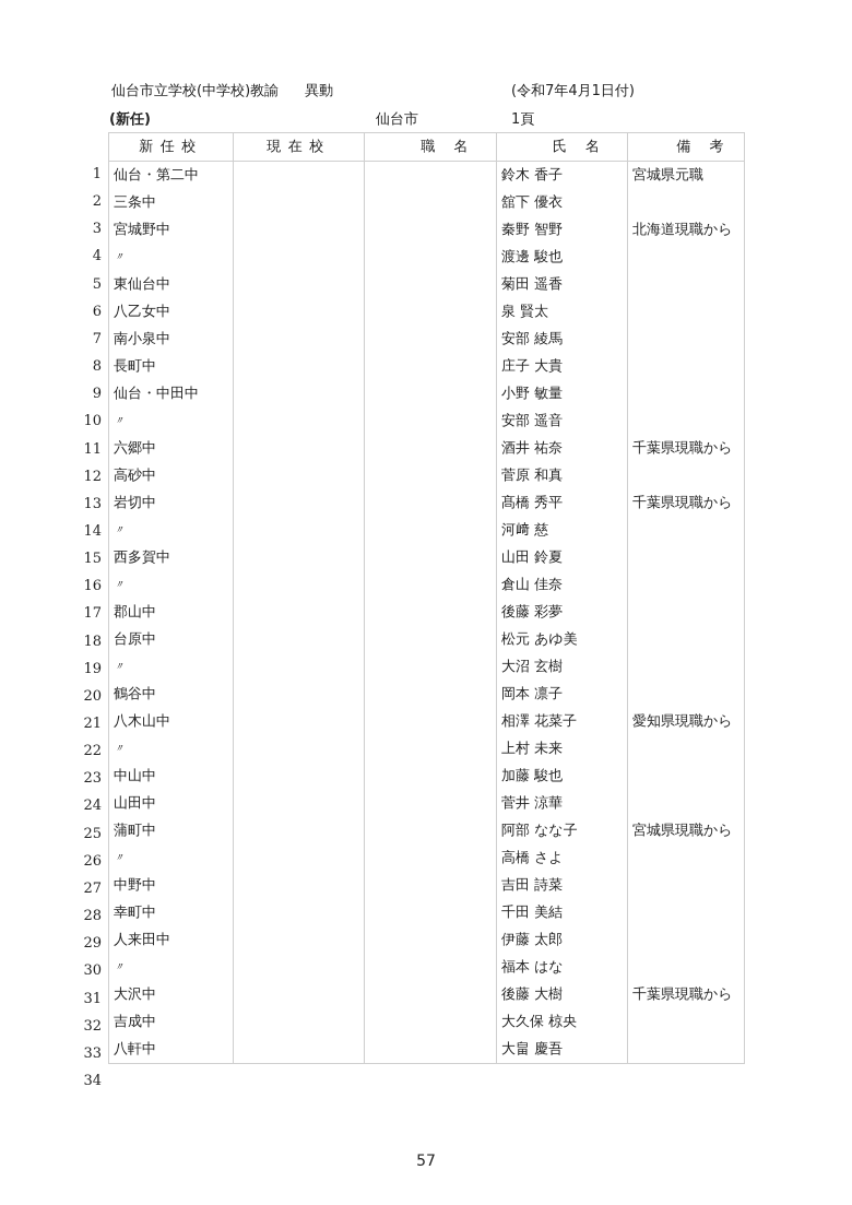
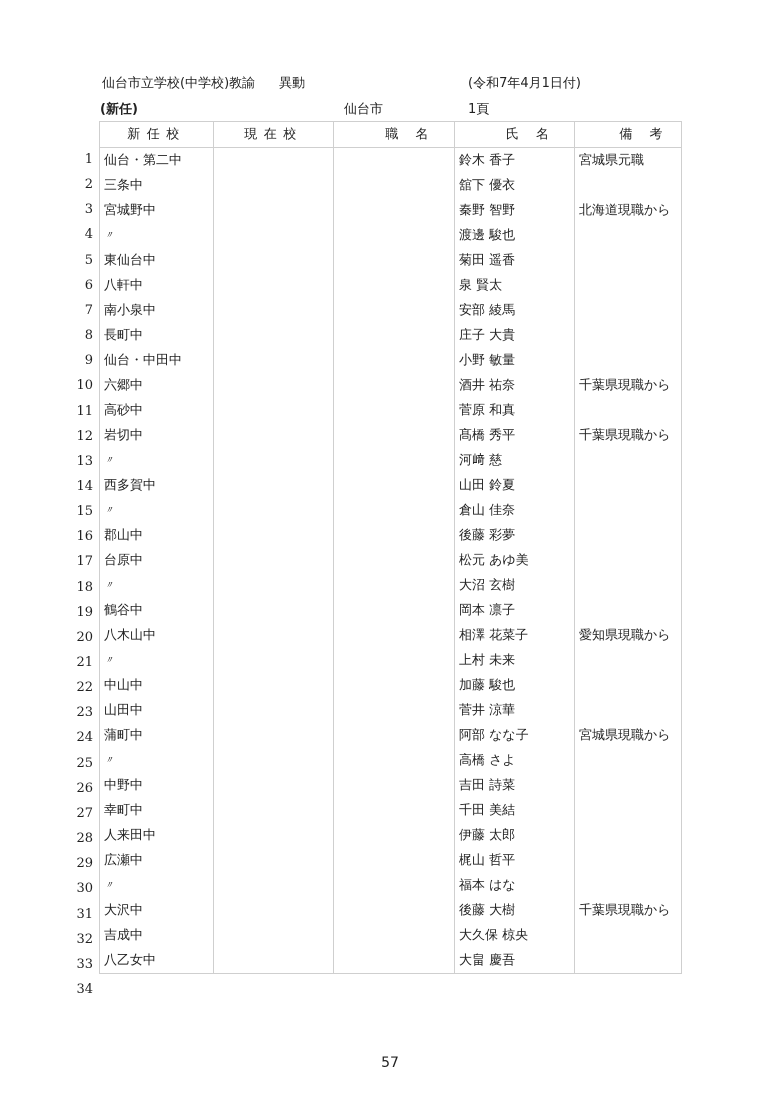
  仙台市立学校(中学校)教諭 異動
  (令和7年4月1日付)
  (新任)
  仙台市
  1頁
  1
  2
  3
  4
  5
  6
  7
  8
  9
  10
  11
  12
  13
  14
  15
  16
  17
  18
  19
  20
  21
  22
  23
  24
  25
  26
  27
  28
  29
  30
  31
  32
  33
  34
  新任校	現在校	職 名	氏 名	備 考
  仙台・第二中			鈴木 香子	宮城県元職
  三条中			舘下 優衣
  宮城野中			秦野 智野	北海道現職から
  〃			渡邊 駿也
  東仙台中			菊田 遥香
- 八乙女中			泉 賢太
+ 八軒中			泉 賢太
  南小泉中			安部 綾馬
  長町中			庄子 大貴
  仙台・中田中			小野 敏量
- 〃			安部 遥音
  六郷中			酒井 祐奈	千葉県現職から
  高砂中			菅原 和真
  岩切中			髙橋 秀平	千葉県現職から
  〃			河﨑 慈
  西多賀中			山田 鈴夏
  〃			倉山 佳奈
  郡山中			後藤 彩夢
  台原中			松元 あゆ美
  〃			大沼 玄樹
  鶴谷中			岡本 凛子
  八木山中			相澤 花菜子	愛知県現職から
  〃			上村 未来
  中山中			加藤 駿也
  山田中			菅井 涼華
  蒲町中			阿部 なな子	宮城県現職から
  〃			高橋 さよ
  中野中			吉田 詩菜
  幸町中			千田 美結
  人来田中			伊藤 太郎
+ 広瀬中			梶山 哲平
  〃			福本 はな
  大沢中			後藤 大樹	千葉県現職から
  吉成中			大久保 椋央
- 八軒中			大畠 慶吾
+ 八乙女中			大畠 慶吾
  57
